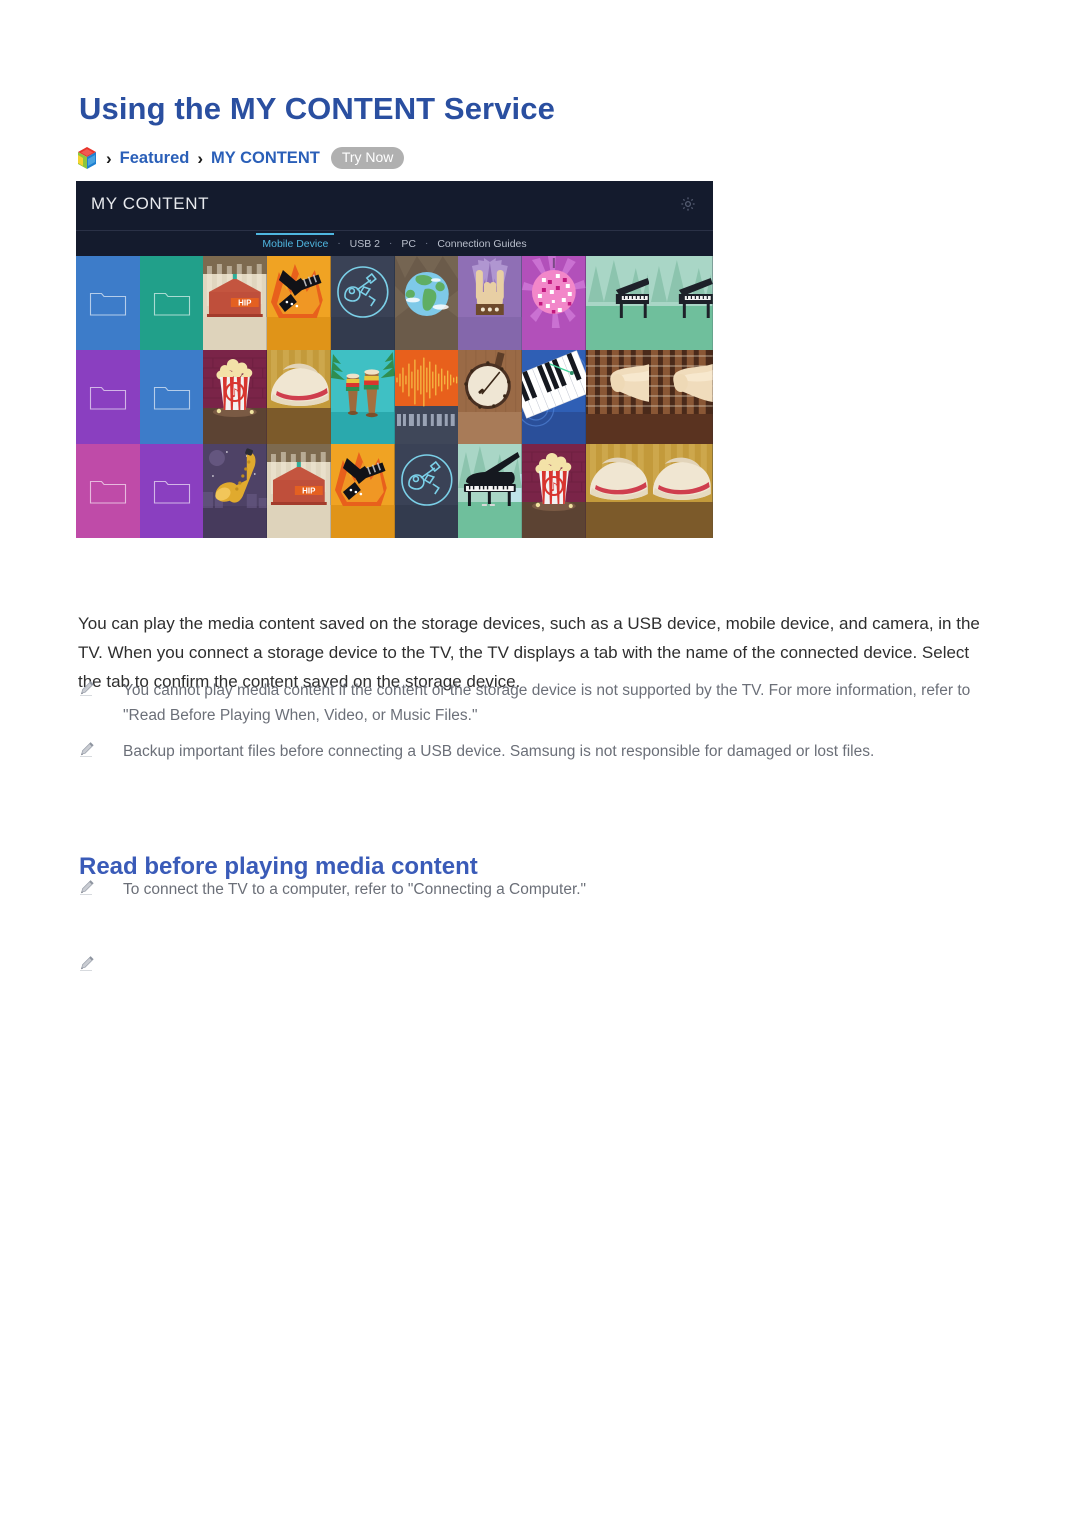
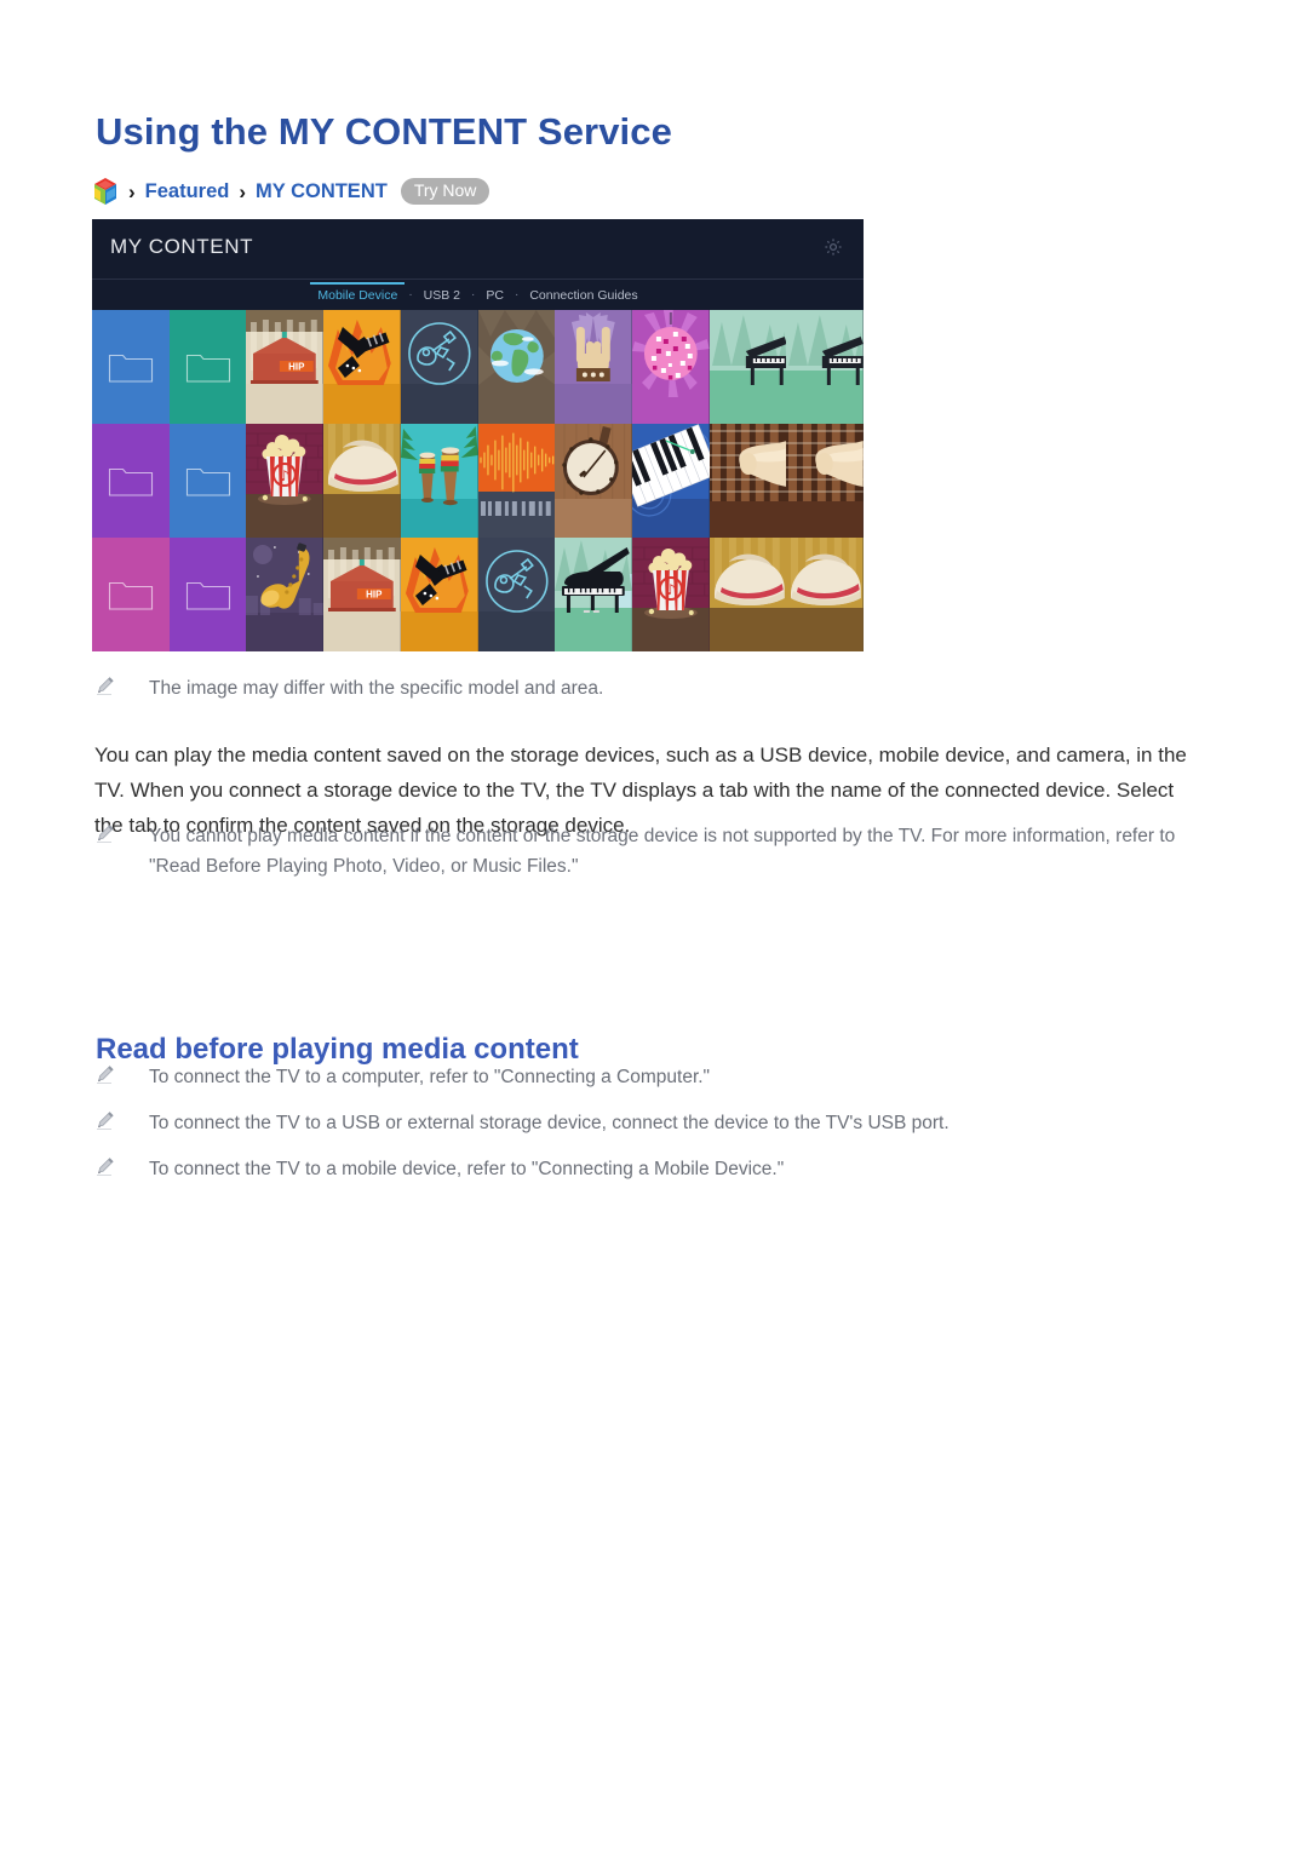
  Using the MY CONTENT Service
  ›
  Featured
  ›
  MY CONTENT
  Try Now
  MY CONTENT
  Mobile Device
  ·
  USB 2
  ·
  PC
  ·
  Connection Guides
  HIP
  ♪
  HIP
  ♪
+ The image may differ with the specific model and area.
  You can play the media content saved on the storage devices, such as a USB device, mobile device, and camera, in the TV. When you connect a storage device to the TV, the TV displays a tab with the name of the connected device. Select the tab to confirm the content saved on the storage device.
- You cannot play media content if the content or the storage device is not supported by the TV. For more information, refer to "Read Before Playing When, Video, or Music Files."
+ You cannot play media content if the content or the storage device is not supported by the TV. For more information, refer to "Read Before Playing Photo, Video, or Music Files."
- Backup important files before connecting a USB device. Samsung is not responsible for damaged or lost files.
  Read before playing media content
  To connect the TV to a computer, refer to "Connecting a Computer."
+ To connect the TV to a USB or external storage device, connect the device to the TV's USB port.
+ To connect the TV to a mobile device, refer to "Connecting a Mobile Device."
